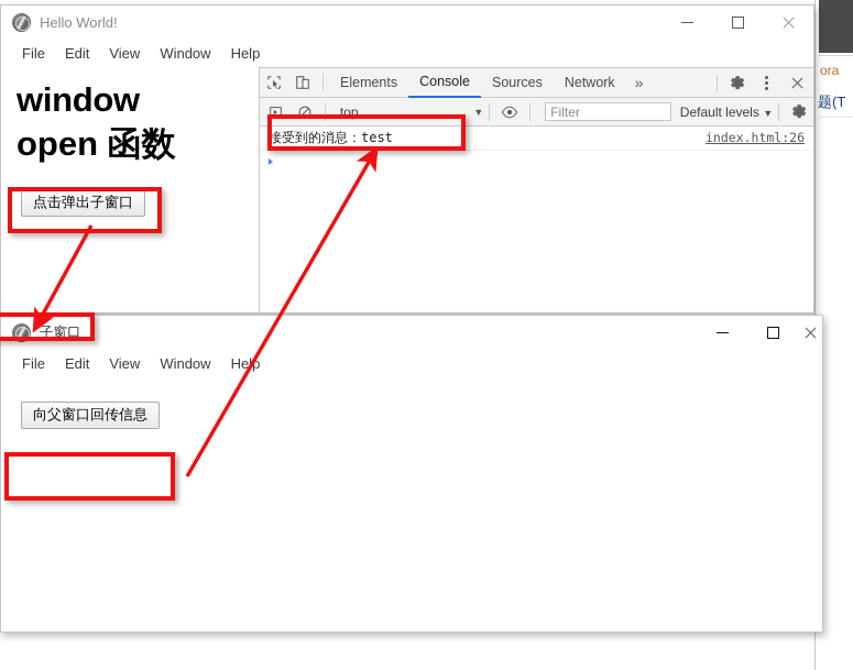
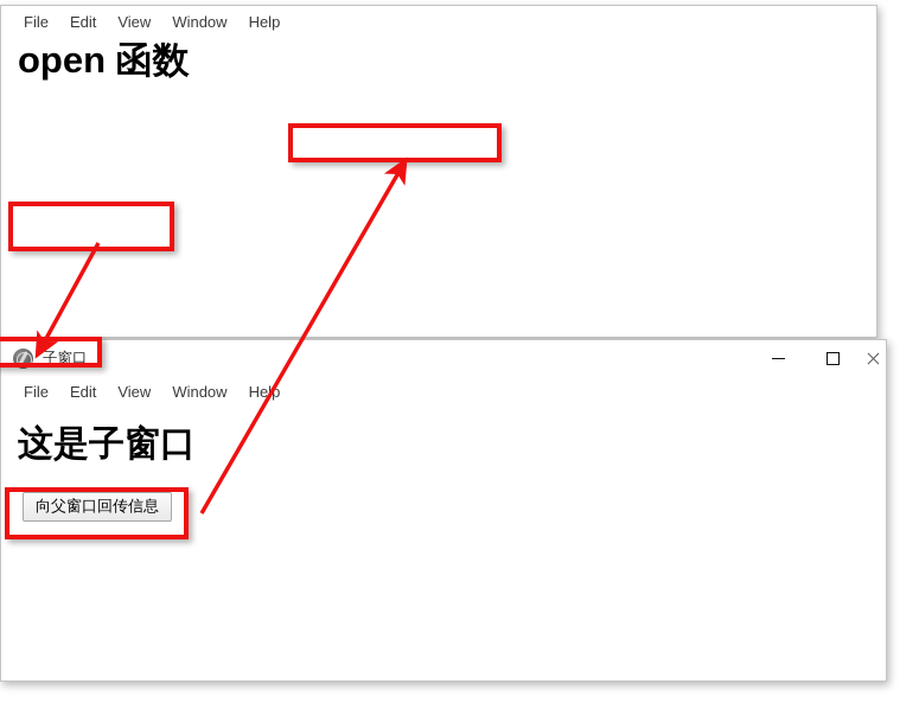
- ora
- 题(T
- Hello World!
  File
  Edit
  View
  Window
  Help
- window
  open 函数
- 点击弹出子窗口
- Elements
- Console
- Sources
- Network
- »
- top
- ▼
- Filter
- Default levels ▼
- 接受到的消息：test
- index.html:26
  子窗口
  File
  Edit
  View
  Window
  Hep
+ 这是子窗口
  向父窗口回传信息
